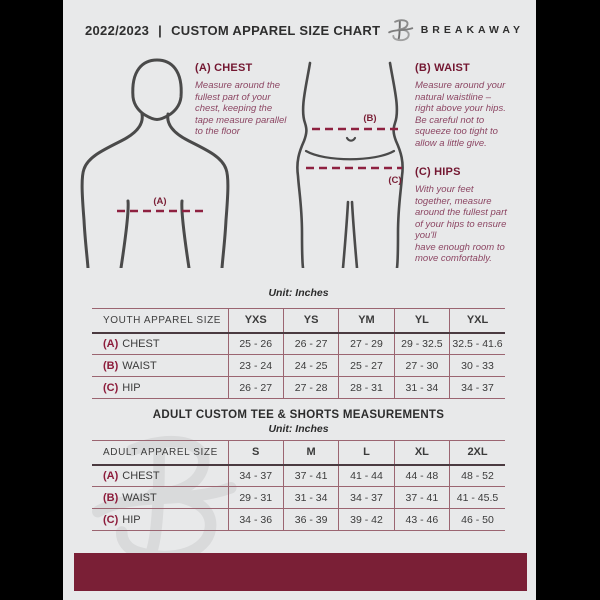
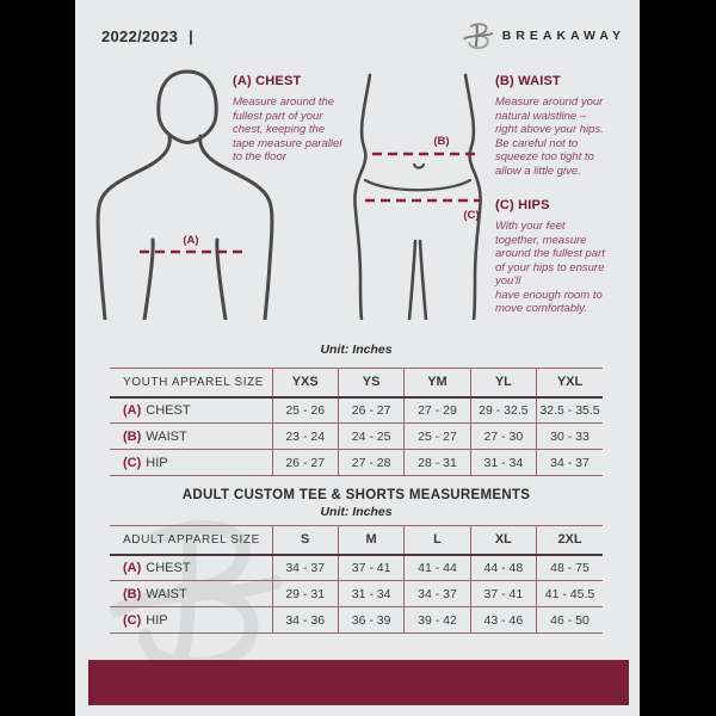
  2022/2023
  |
- CUSTOM APPAREL SIZE CHART
  BREAKAWAY
  (A)
  (B)
  (C)
  (A) CHEST
  Measure around the
  fullest part of your
  chest, keeping the
  tape measure parallel
  to the floor
  (B) WAIST
  Measure around your
  natural waistline –
  right above your hips.
  Be careful not to
  squeeze too tight to
  allow a little give.
  (C) HIPS
  With your feet
  together, measure
  around the fullest part
  of your hips to ensure
  you'll
  have enough room to
  move comfortably.
  Unit: Inches
  YOUTH APPAREL SIZE	YXS	YS	YM	YL	YXL
- (A) CHEST	25 - 26	26 - 27	27 - 29	29 - 32.5	32.5 - 41.6
+ (A) CHEST	25 - 26	26 - 27	27 - 29	29 - 32.5	32.5 - 35.5
  (B) WAIST	23 - 24	24 - 25	25 - 27	27 - 30	30 - 33
  (C) HIP	26 - 27	27 - 28	28 - 31	31 - 34	34 - 37
  ADULT CUSTOM TEE & SHORTS MEASUREMENTS
  Unit: Inches
  ADULT APPAREL SIZE	S	M	L	XL	2XL
- (A) CHEST	34 - 37	37 - 41	41 - 44	44 - 48	48 - 52
+ (A) CHEST	34 - 37	37 - 41	41 - 44	44 - 48	48 - 75
  (B) WAIST	29 - 31	31 - 34	34 - 37	37 - 41	41 - 45.5
  (C) HIP	34 - 36	36 - 39	39 - 42	43 - 46	46 - 50
